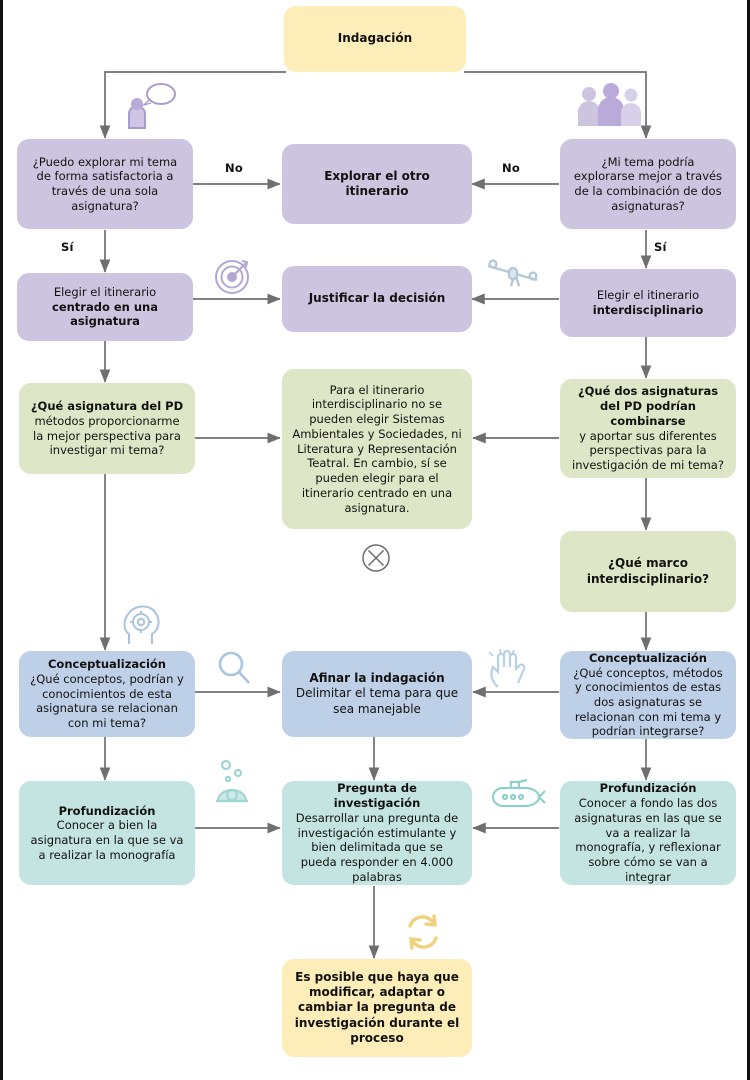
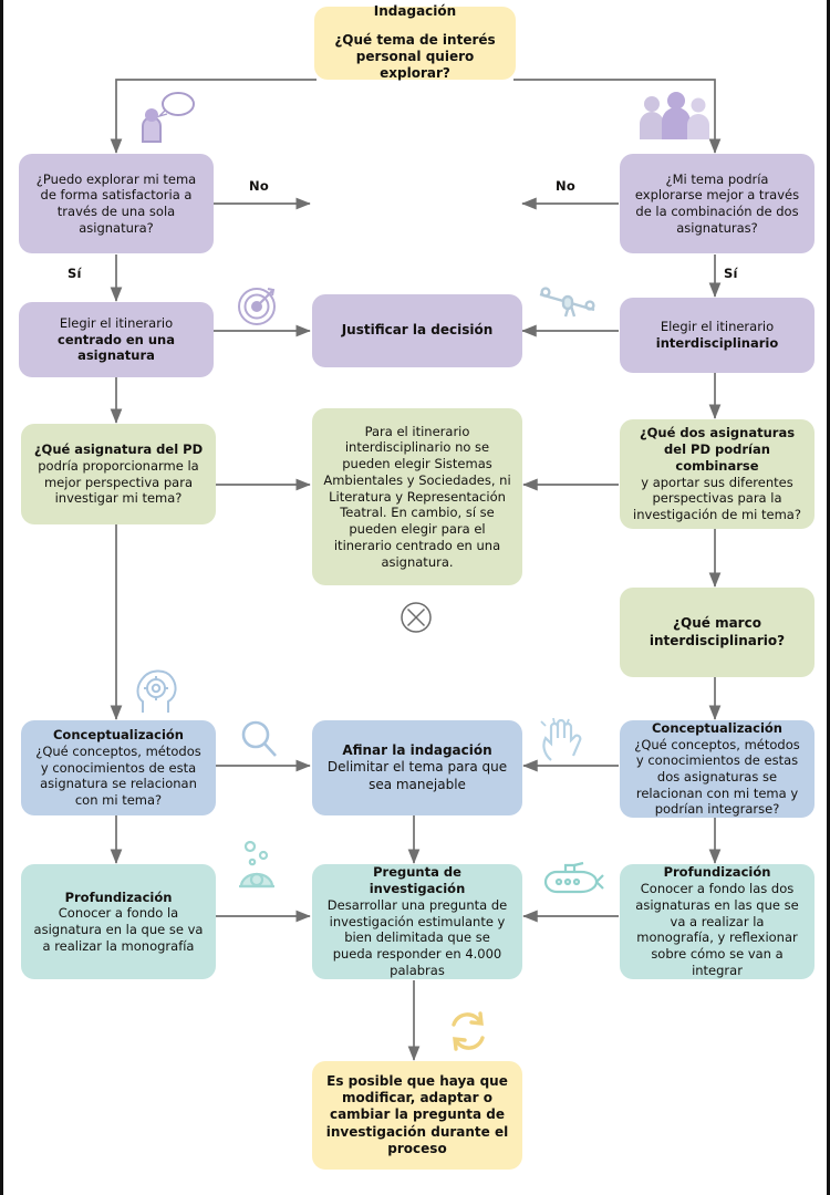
  Indagación
+ ¿Qué tema de interés personal quiero explorar?
  ¿Puedo explorar mi tema de forma satisfactoria a través de una sola asignatura?
  ¿Mi tema podría explorarse mejor a través de la combinación de dos asignaturas?
- Explorar el otro itinerario
  Elegir el itinerario
  centrado en una asignatura
  Elegir el itinerario
  interdisciplinario
  Justificar la decisión
  ¿Qué asignatura del PD
- métodos proporcionarme la mejor perspectiva para investigar mi tema?
+ podría proporcionarme la mejor perspectiva para investigar mi tema?
  Para el itinerario interdisciplinario no se pueden elegir Sistemas Ambientales y Sociedades, ni Literatura y Representación Teatral. En cambio, sí se pueden elegir para el itinerario centrado en una asignatura.
  ¿Qué dos asignaturas del PD podrían combinarse
  y aportar sus diferentes perspectivas para la investigación de mi tema?
  ¿Qué marco interdisciplinario?
  Conceptualización
- ¿Qué conceptos, podrían y conocimientos de esta asignatura se relacionan con mi tema?
+ ¿Qué conceptos, métodos y conocimientos de esta asignatura se relacionan con mi tema?
  Afinar la indagación
  Delimitar el tema para que sea manejable
  Conceptualización
  ¿Qué conceptos, métodos y conocimientos de estas dos asignaturas se relacionan con mi tema y podrían integrarse?
  Profundización
- Conocer a bien la asignatura en la que se va a realizar la monografía
+ Conocer a fondo la asignatura en la que se va a realizar la monografía
  Pregunta de investigación
  Desarrollar una pregunta de investigación estimulante y bien delimitada que se pueda responder en 4.000 palabras
  Profundización
  Conocer a fondo las dos asignaturas en las que se va a realizar la monografía, y reflexionar sobre cómo se van a integrar
  Es posible que haya que modificar, adaptar o cambiar la pregunta de investigación durante el proceso
  No
  No
  Sí
  Sí
